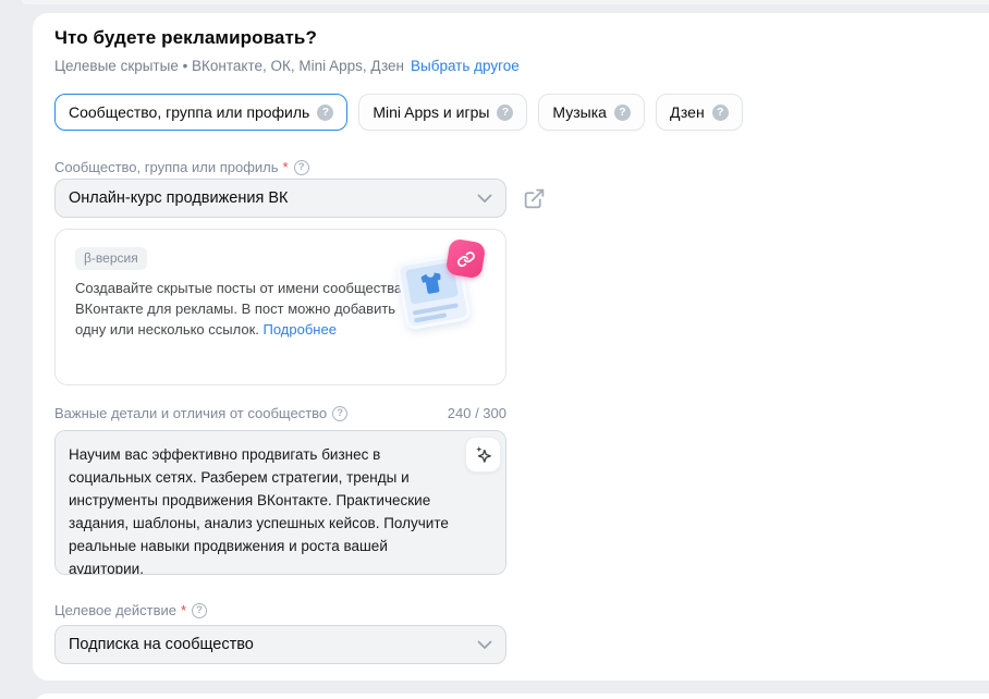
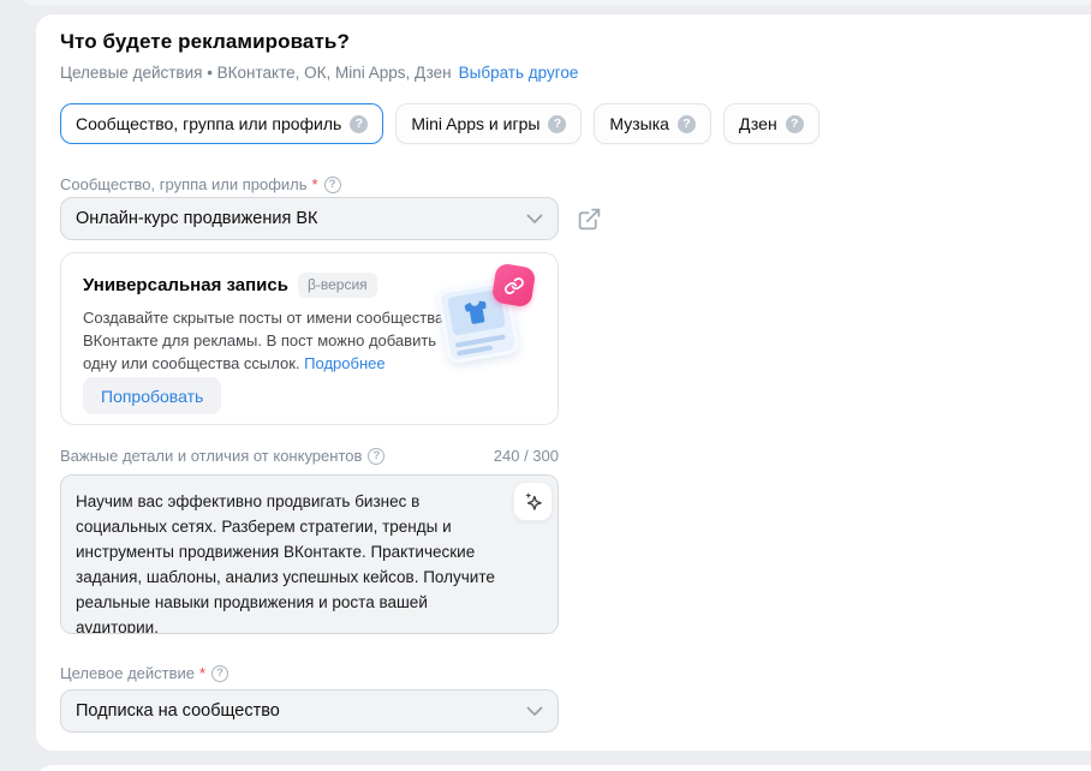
  Что будете рекламировать?
- Целевые скрытые • ВКонтакте, ОК, Mini Apps, Дзен Выбрать другое
+ Целевые действия • ВКонтакте, ОК, Mini Apps, Дзен Выбрать другое
  Сообщество, группа или профиль
  Mini Apps и игры
  Музыка
  Дзен
  Сообщество, группа или профиль
  *
  Онлайн-курс продвижения ВК
+ Универсальная запись
  β-версия
- Создавайте скрытые посты от имени сообщества ВКонтакте для рекламы. В пост можно добавить одну или несколько ссылок. Подробнее
+ Создавайте скрытые посты от имени сообщества ВКонтакте для рекламы. В пост можно добавить одну или сообщества ссылок. Подробнее
+ Попробовать
- Важные детали и отличия от сообщество
+ Важные детали и отличия от конкурентов
  240 / 300
  Целевое действие
  *
  Подписка на сообщество
